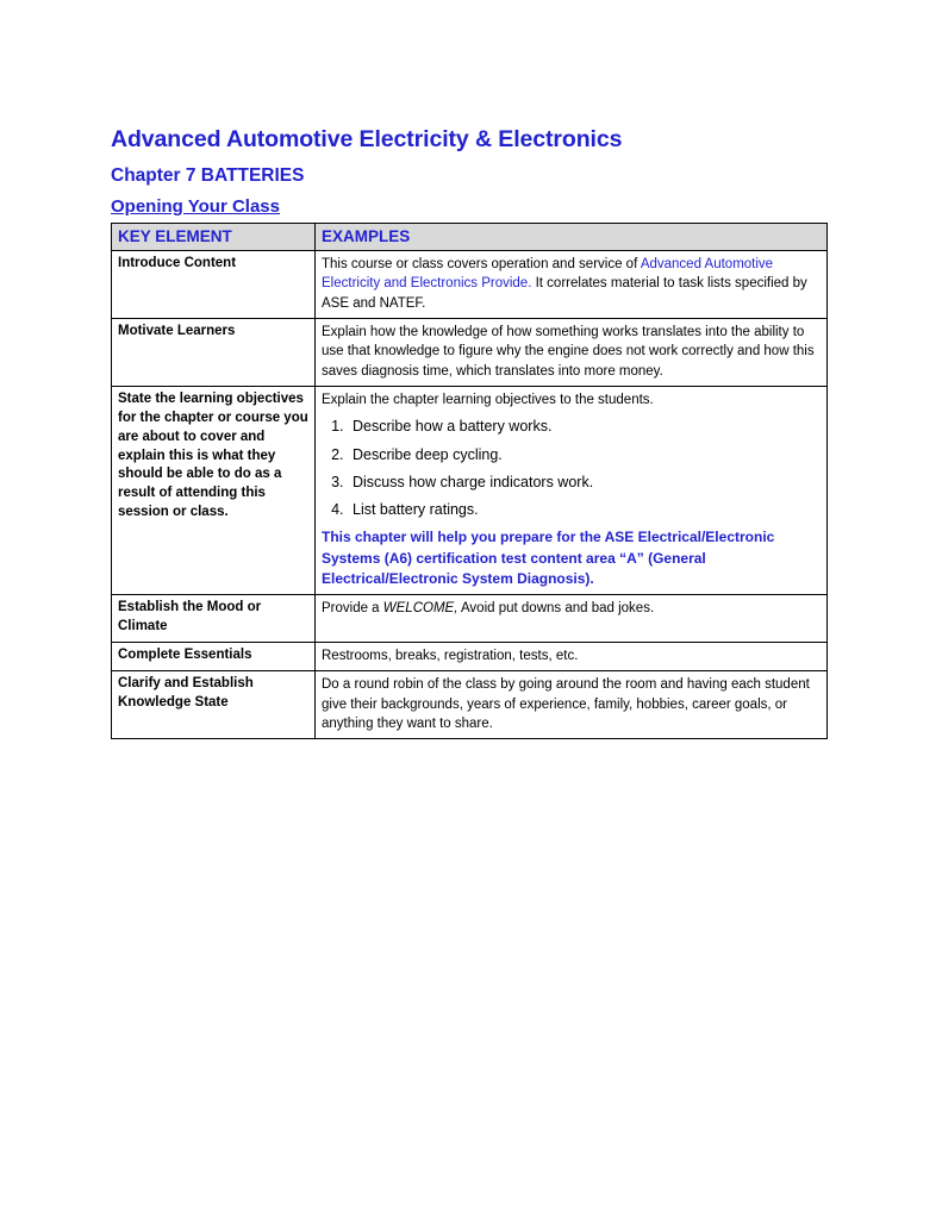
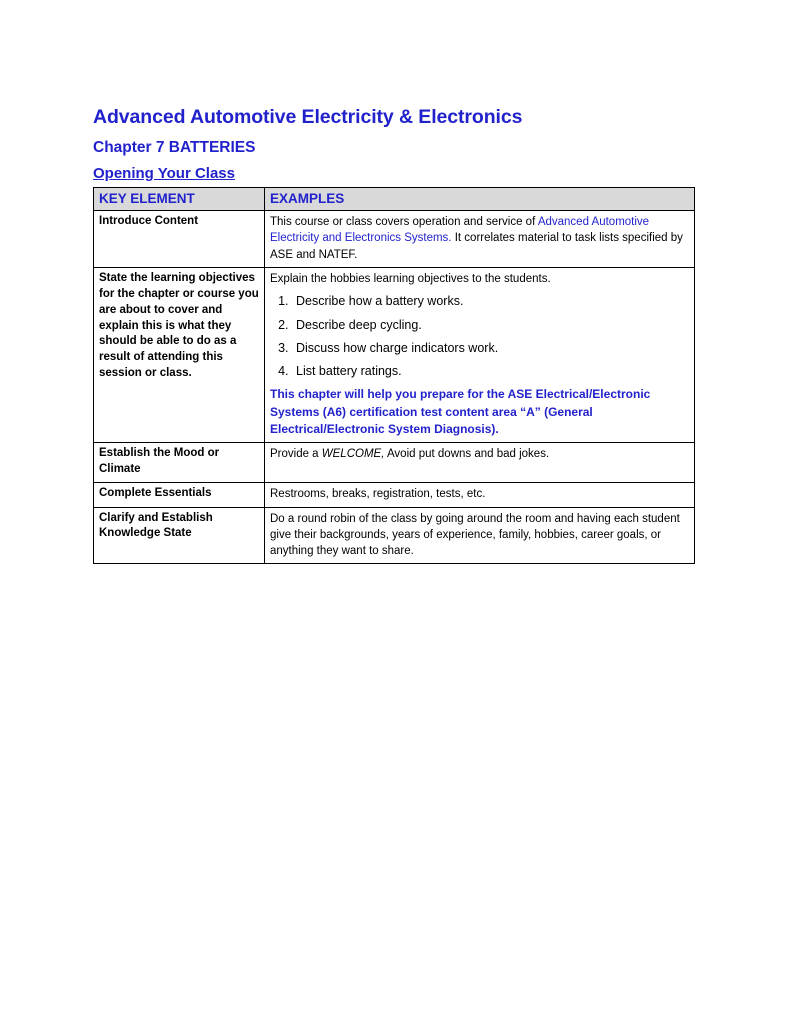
  Advanced Automotive Electricity & Electronics
  Chapter 7 BATTERIES
  Opening Your Class
  KEY ELEMENT	EXAMPLES
- Introduce Content	This course or class covers operation and service of Advanced Automotive Electricity and Electronics Provide. It correlates material to task lists specified by ASE and NATEF.
+ Introduce Content	This course or class covers operation and service of Advanced Automotive Electricity and Electronics Systems. It correlates material to task lists specified by ASE and NATEF.
- Motivate Learners	Explain how the knowledge of how something works translates into the ability to use that knowledge to figure why the engine does not work correctly and how this saves diagnosis time, which translates into more money.
- State the learning objectives for the chapter or course you are about to cover and explain this is what they should be able to do as a result of attending this session or class.	Explain the chapter learning objectives to the students. Describe how a battery works. Describe deep cycling. Discuss how charge indicators work. List battery ratings. This chapter will help you prepare for the ASE Electrical/Electronic Systems (A6) certification test content area “A” (General Electrical/Electronic System Diagnosis).
+ State the learning objectives for the chapter or course you are about to cover and explain this is what they should be able to do as a result of attending this session or class.	Explain the hobbies learning objectives to the students. Describe how a battery works. Describe deep cycling. Discuss how charge indicators work. List battery ratings. This chapter will help you prepare for the ASE Electrical/Electronic Systems (A6) certification test content area “A” (General Electrical/Electronic System Diagnosis).
  Establish the Mood or Climate	Provide a WELCOME, Avoid put downs and bad jokes.
  Complete Essentials	Restrooms, breaks, registration, tests, etc.
  Clarify and Establish Knowledge State	Do a round robin of the class by going around the room and having each student give their backgrounds, years of experience, family, hobbies, career goals, or anything they want to share.
